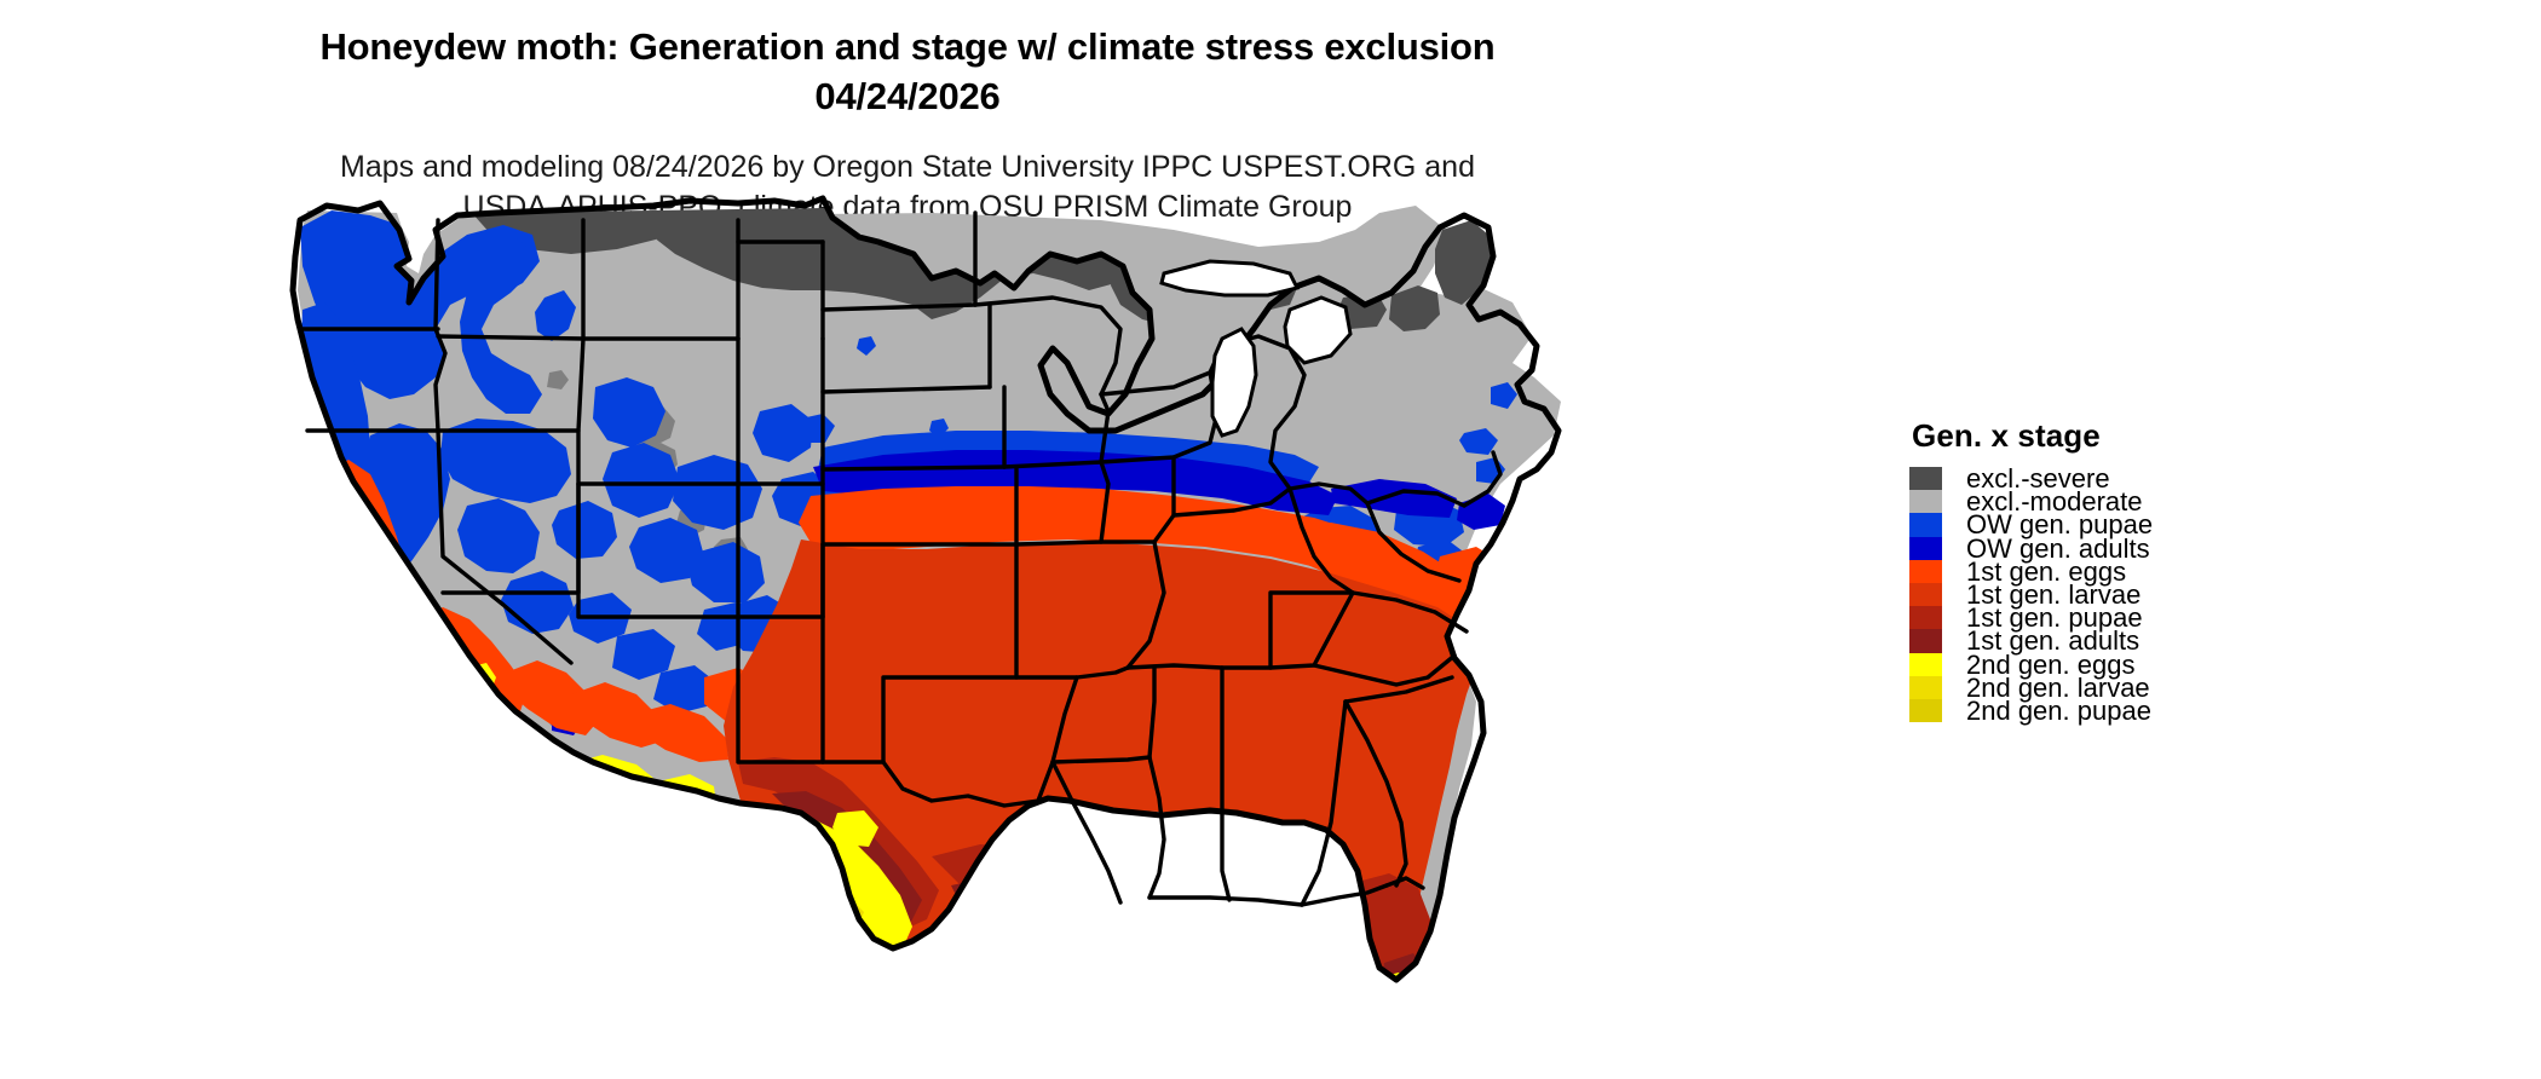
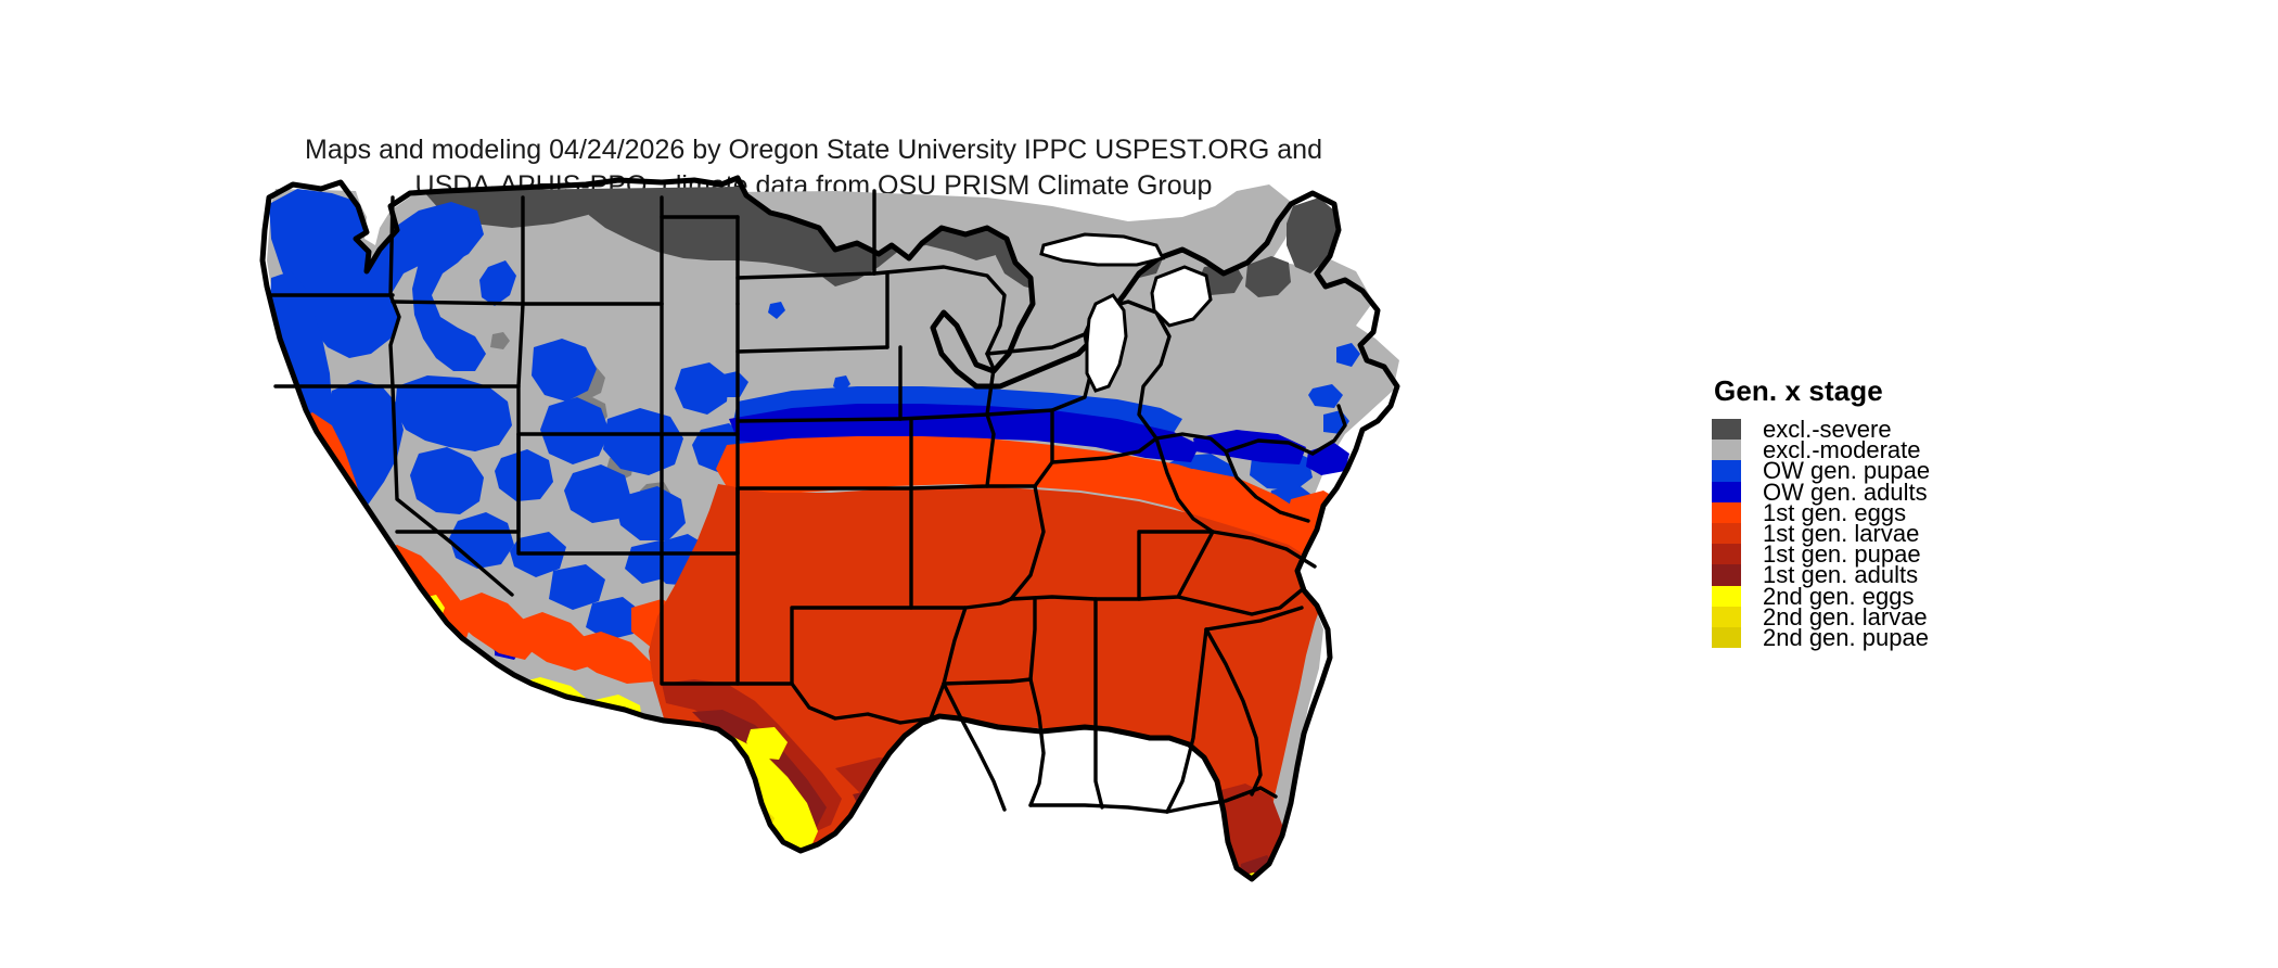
- Honeydew moth: Generation and stage w/ climate stress exclusion
- 04/24/2026
- Maps and modeling 08/24/2026 by Oregon State University IPPC USPEST.ORG and
+ Maps and modeling 04/24/2026 by Oregon State University IPPC USPEST.ORG and
  USDA-PPQ; climt data from OSU PRISM Climate Group
  Gen. x stage
  excl.-severe
  excl.-moderate
  OW gen. pupae
  OW gen. adults
  1st gen. eggs
  1st gen. larvae
  1st gen. pupae
  1st gen. adults
  2nd gen. eggs
  2nd gen. larvae
  2nd gen. pupae
